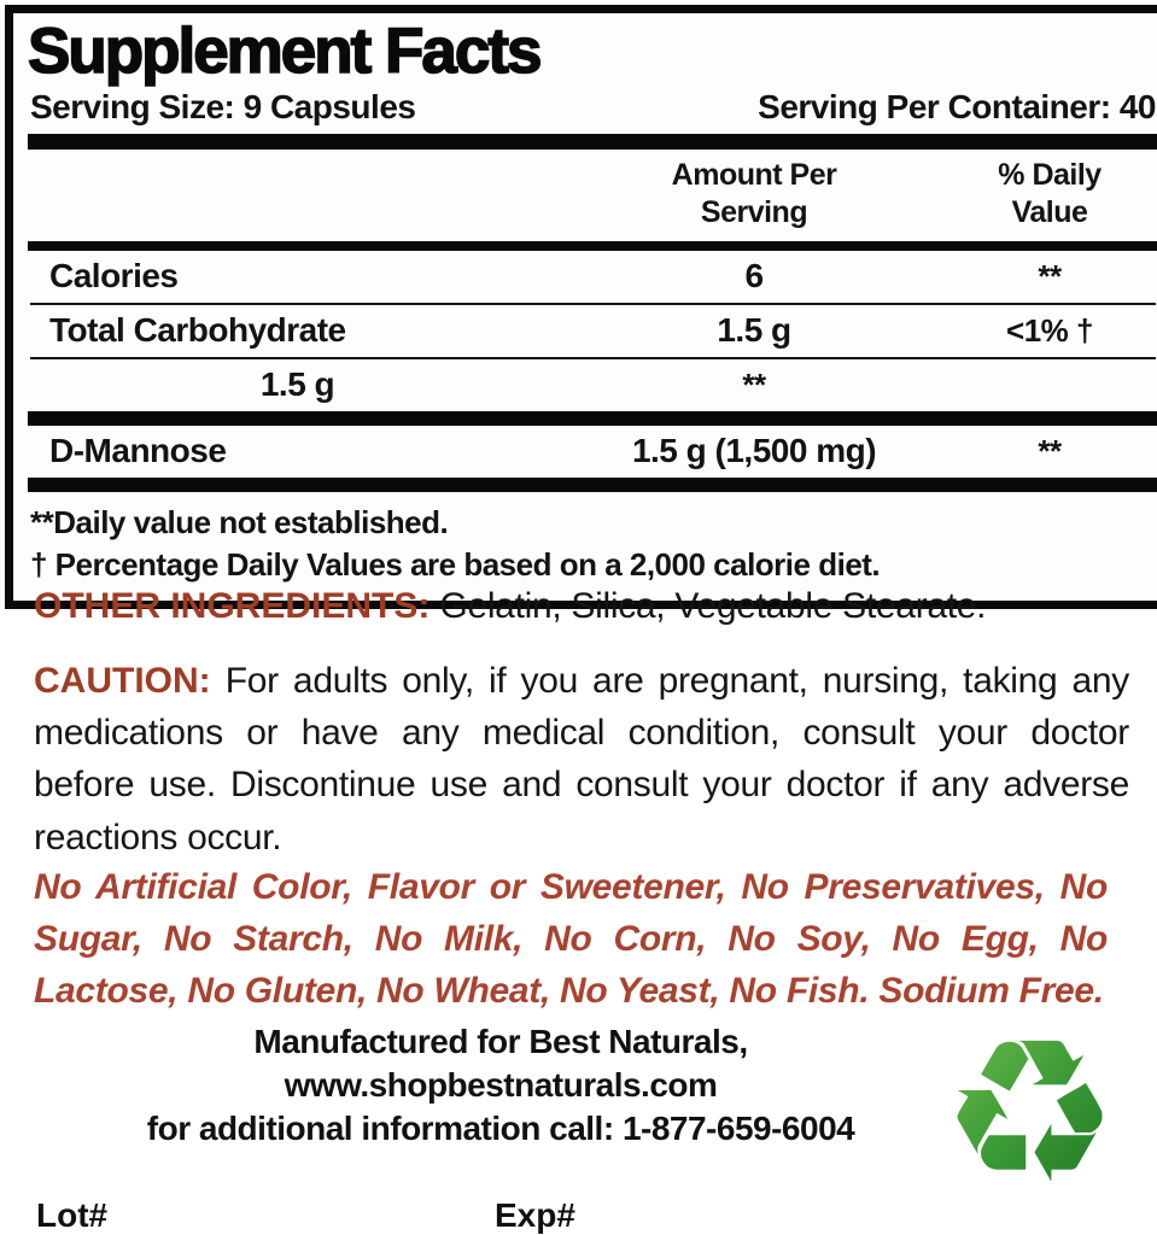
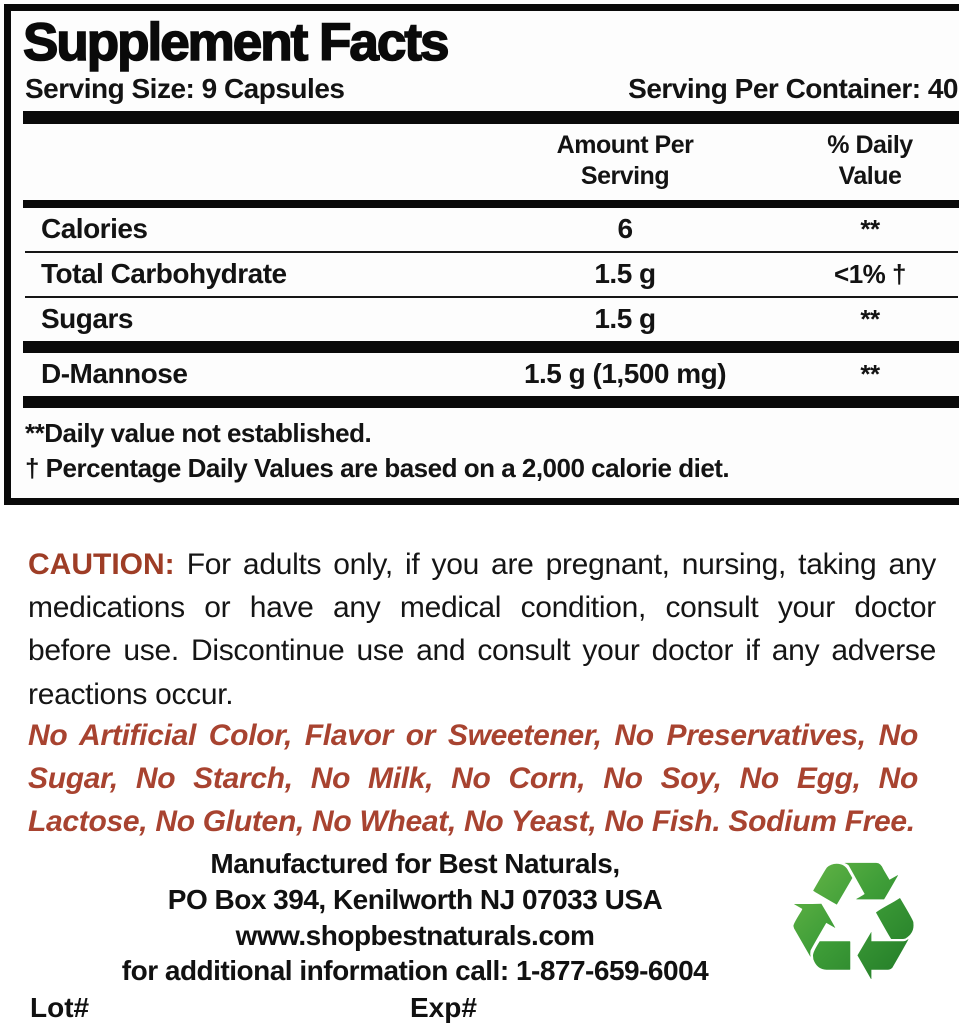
  Supplement Facts
  Serving Size: 9 Capsules
  Serving Per Container: 40
  Amount Per
  Serving
  % Daily
  Value
  Calories
  6
  **
  Total Carbohydrate
  1.5 g
  <1% †
+ Sugars
  1.5 g
  **
  D-Mannose
  1.5 g (1,500 mg)
  **
  **Daily value not established.
  † Percentage Daily Values are based on a 2,000 calorie diet.
- OTHER INGREDIENTS: Gelatin, Silica, Vegetable Stearate.
  CAUTION: For adults only, if you are pregnant, nursing, taking any medications or have any medical condition, consult your doctor before use. Discontinue use and consult your doctor if any adverse reactions occur.
  No Artificial Color, Flavor or Sweetener, No Preservatives, No Sugar, No Starch, No Milk, No Corn, No Soy, No Egg, No Lactose, No Gluten, No Wheat, No Yeast, No Fish. Sodium Free.
  Manufactured for Best Naturals,
+ PO Box 394, Kenilworth NJ 07033 USA
  www.shopbestnaturals.com
  for additional information call: 1-877-659-6004
  Lot#
  Exp#
  ♻
